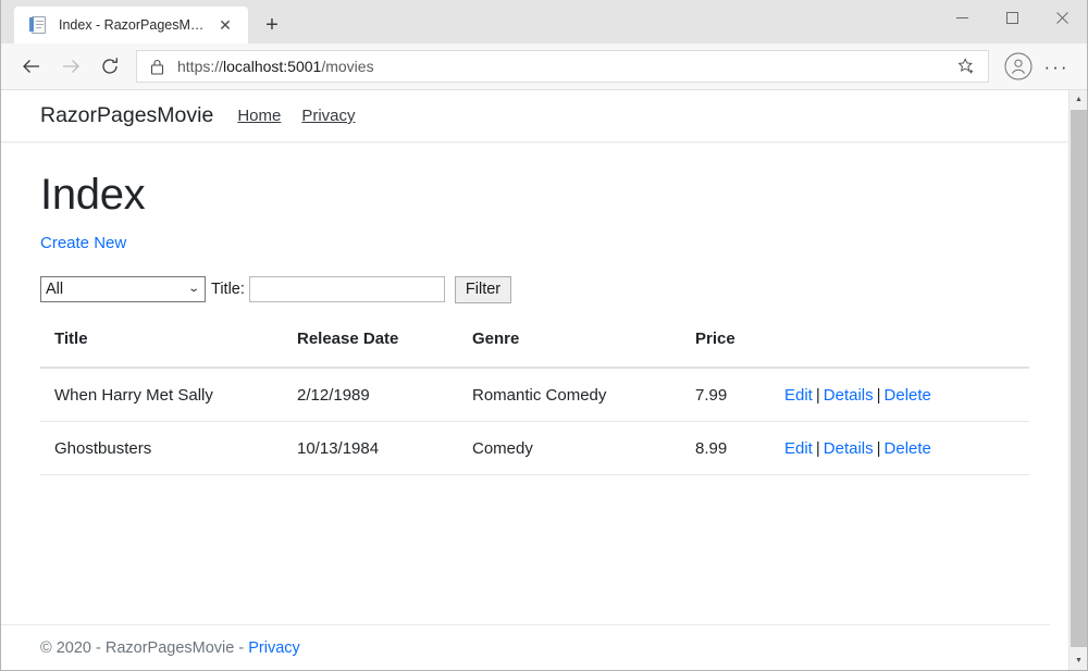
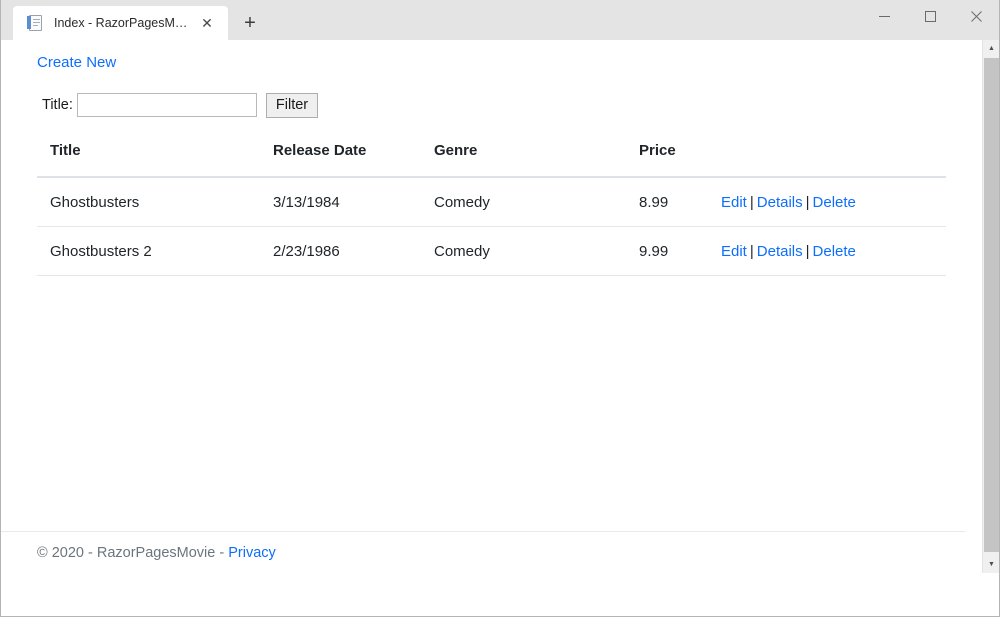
  Index - RazorPagesMovi
  ✕
  +
- https://localhost:5001/movies
- ···
- RazorPagesMovie
- Home
- Privacy
- Index
  Create New
- All
- ⌄
  Title:
  Filter
  Title	Release Date	Genre	Price
- When Harry Met Sally	2/12/1989	Romantic Comedy	7.99	Edit | Details | Delete
- Ghostbusters	10/13/1984	Comedy	8.99	Edit | Details | Delete
+ Ghostbusters	3/13/1984	Comedy	8.99	Edit | Details | Delete
+ Ghostbusters 2	2/23/1986	Comedy	9.99	Edit | Details | Delete
  © 2020 - RazorPagesMovie - Privacy
